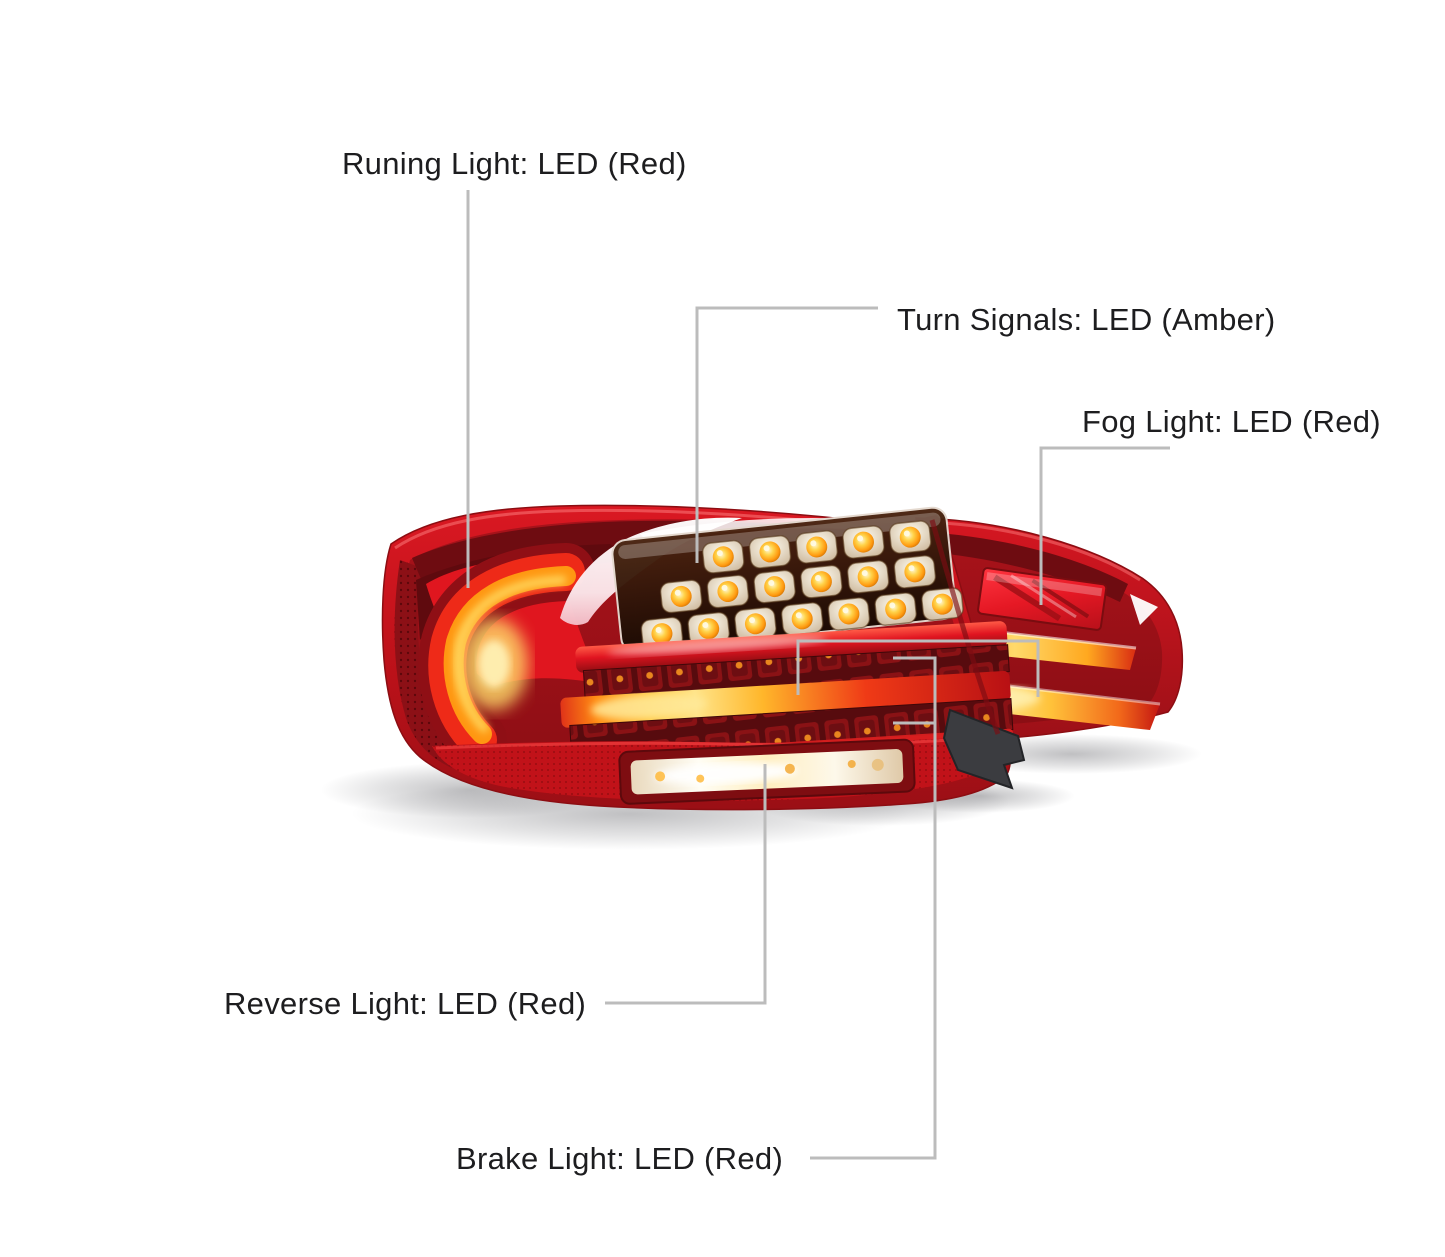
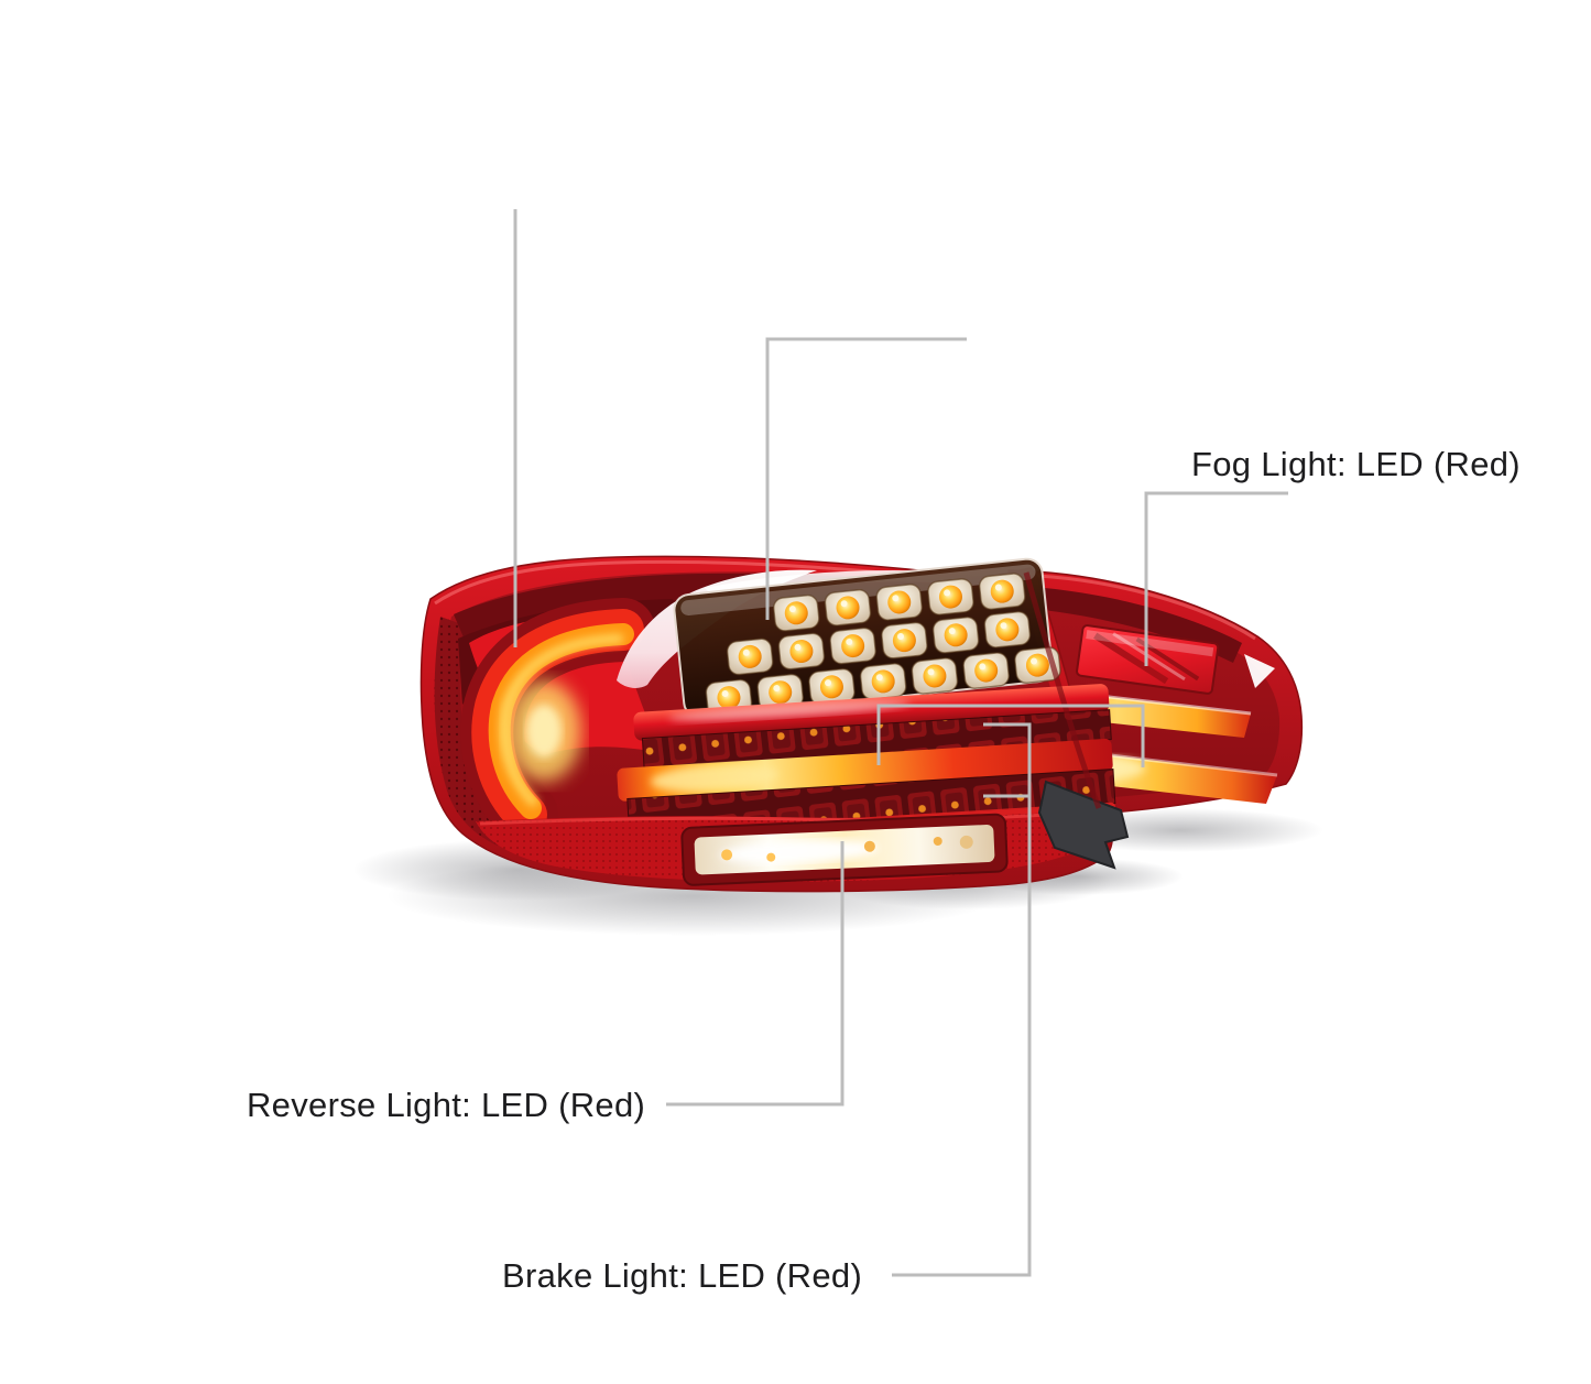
- Runing Light: LED (Red)
- Turn Signals: LED (Amber)
  Fog Light: LED (Red)
  Reverse Light: LED (Red)
  Brake Light: LED (Red)
